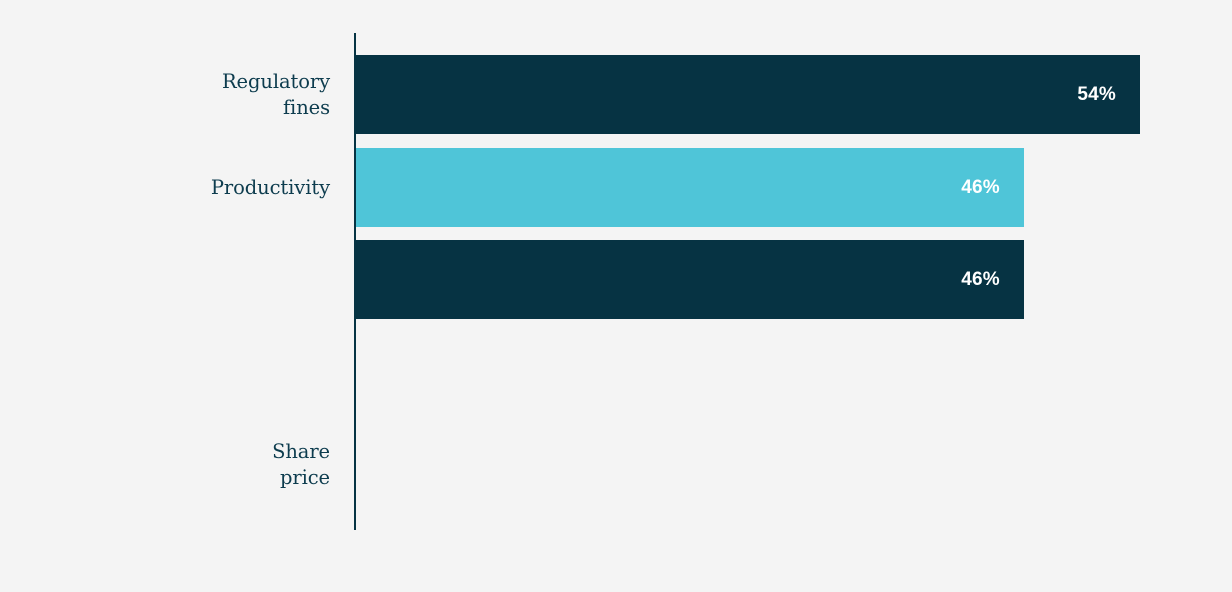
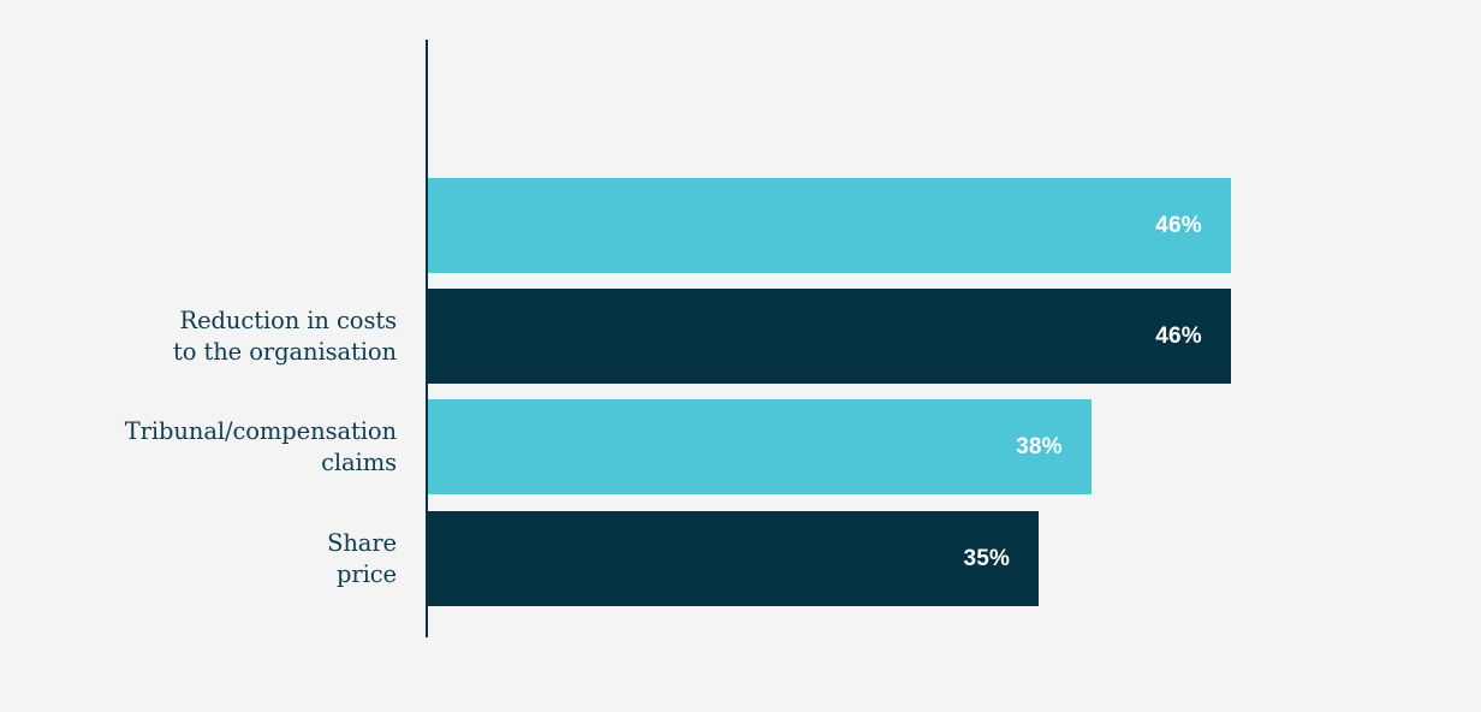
- Regulatory
- fines
- 54%
- Productivity
  46%
+ Reduction in costs
+ to the organisation
  46%
+ Tribunal/compensation
+ claims
+ 38%
  Share
  price
+ 35%
